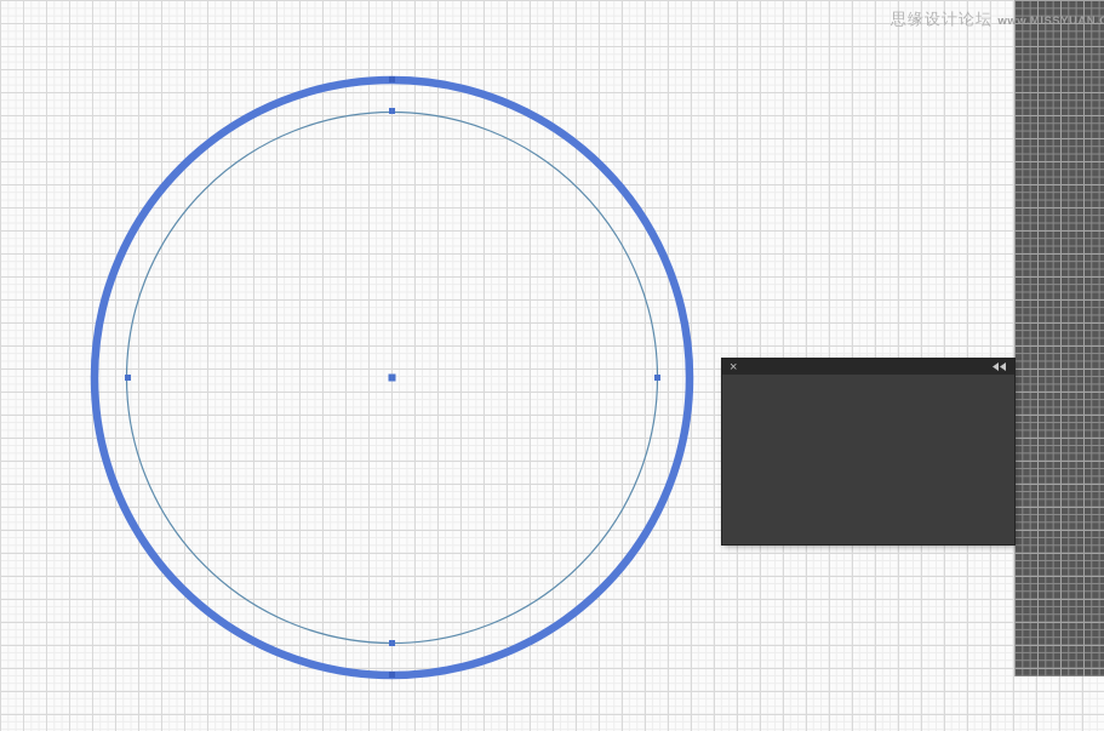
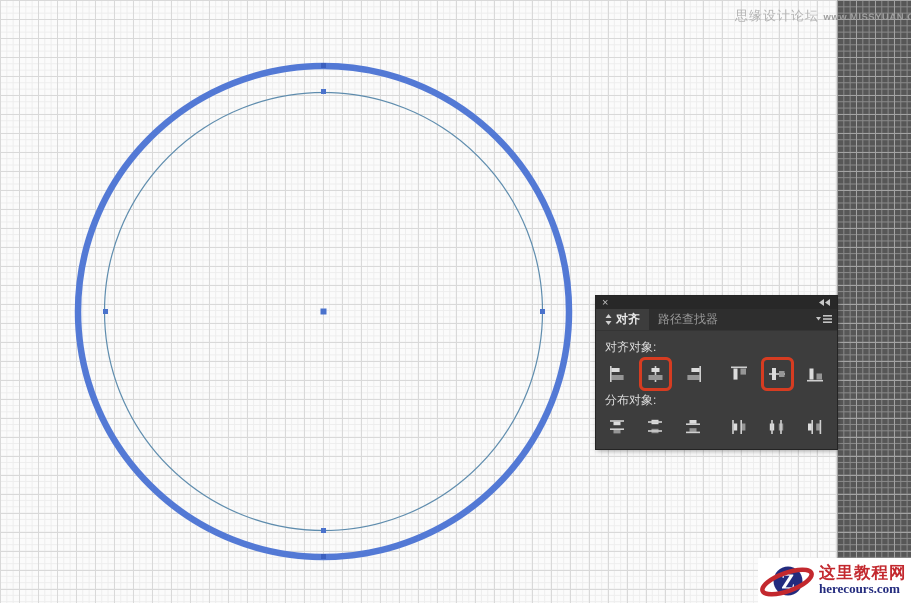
  思缘设计论坛 www.MISSYUAN.
  ×
+ 对齐
+ 路径查找器
+ 对齐对象:
+ 分布对象:
+ Z
+ 这里教程网
+ herecours.com
